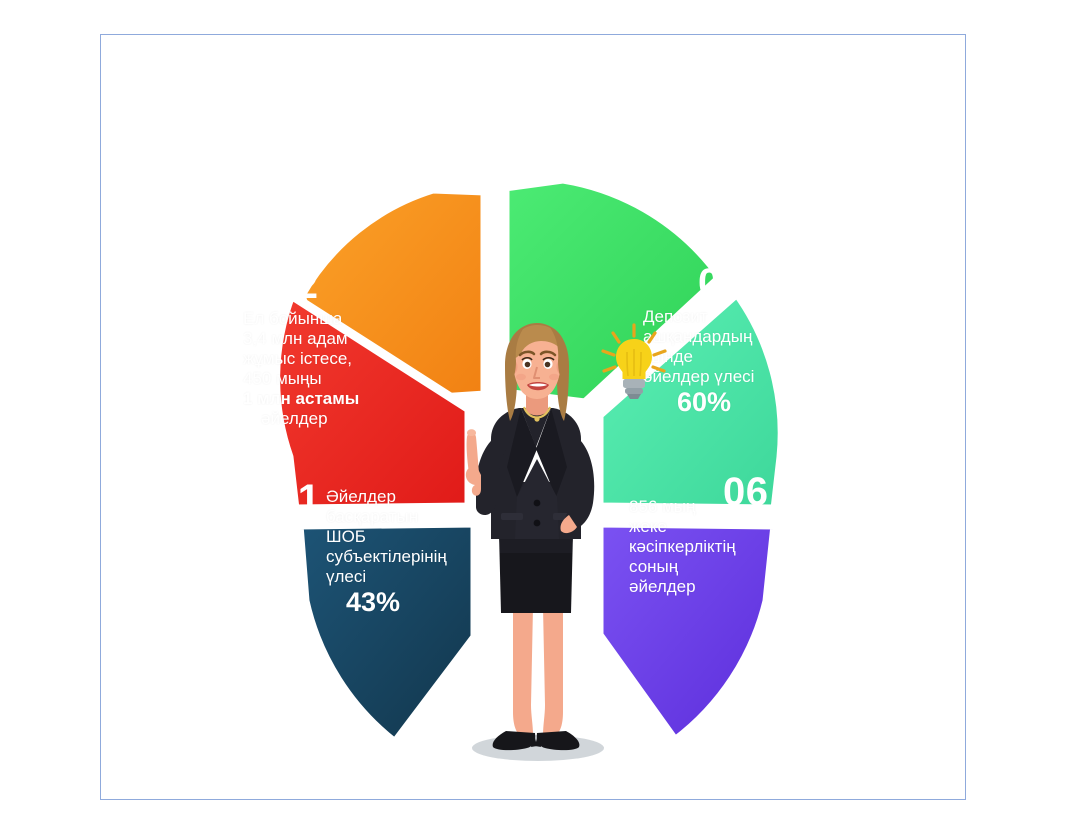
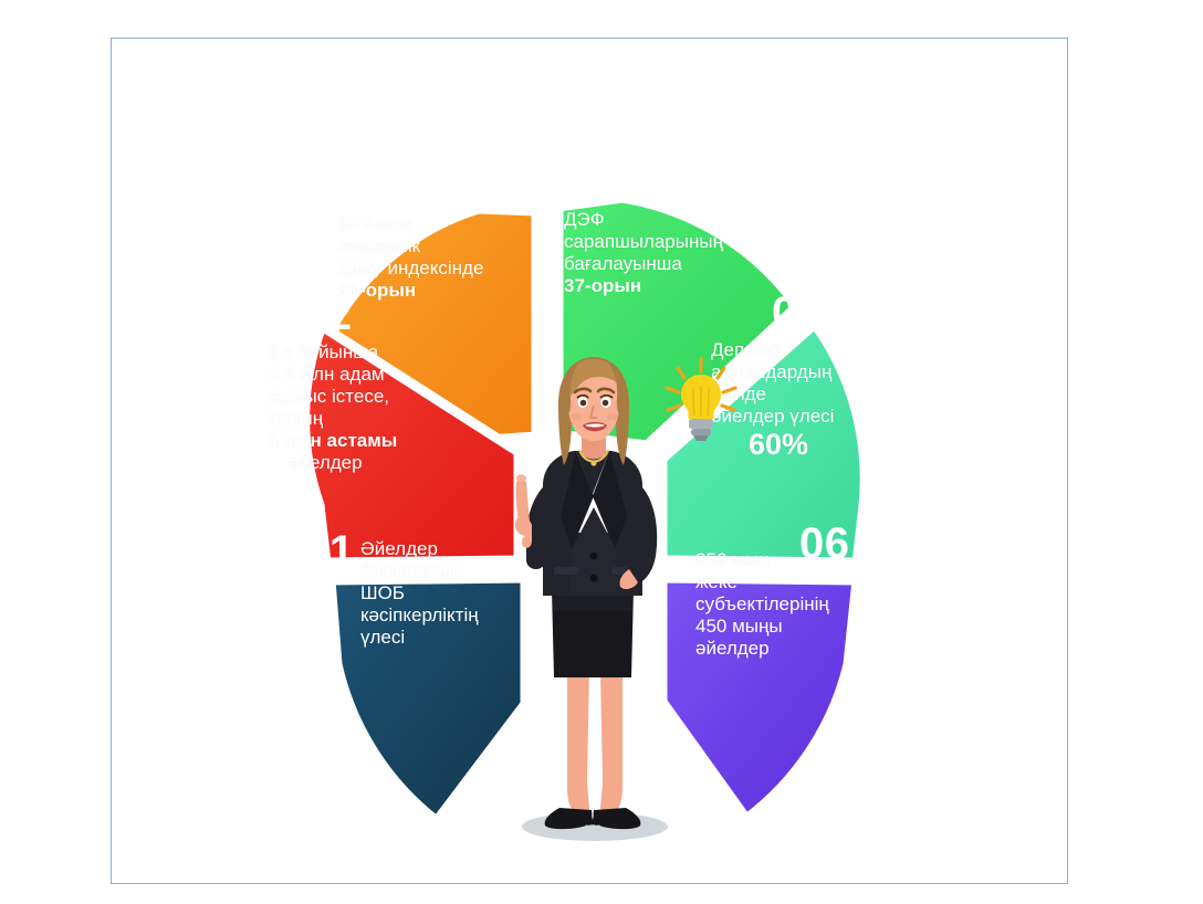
+ гендерлік
+ даму индексінде
+ 51-орын
  04
+ ДЭФ
+ сарапшыларының
+ бағалауынша
+ 37-орын
  05
  Депозит
  ашқандардың
  шінде
  әйелдер үлесі
  60%
  06
  856 мың
  жеке
- кәсіпкерліктің
+ субъектілерінің
- соның
+ 450 мыңы
  әйелдер
  01
  Әйелдер
  ШОБ
- субъектілерінің
+ кәсіпкерліктің
  үлесі
- 43%
  02
  Ел бойынша
  3,4 млн адам
  жұмыс істесе,
- 450 мыңы
+ соның
  1 млн астамы
  әйелдер
